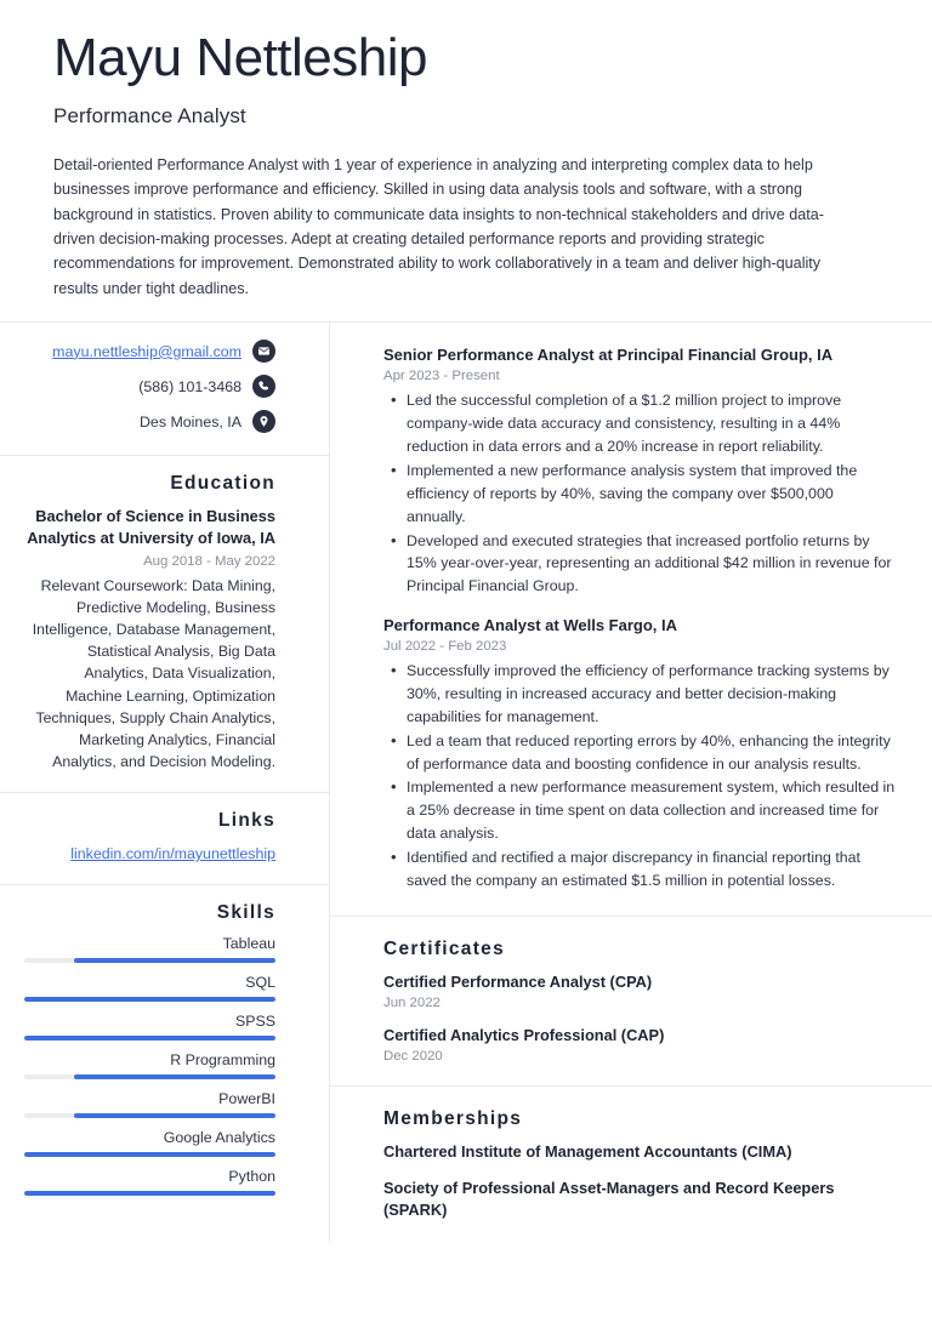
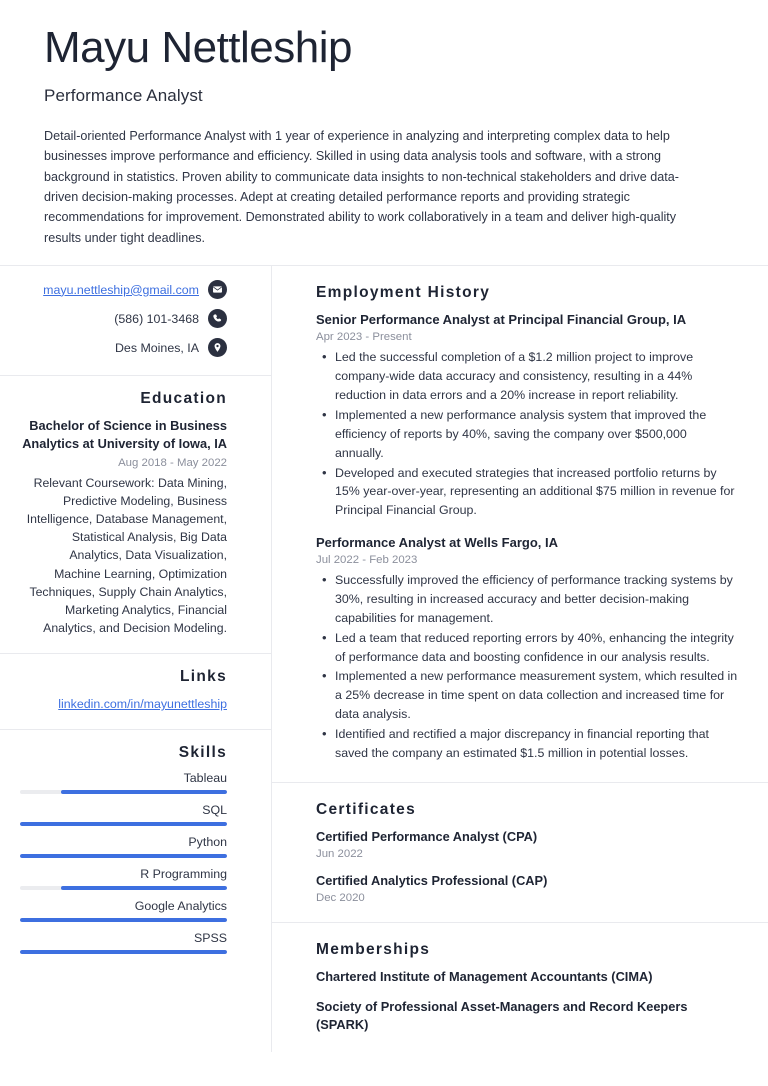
  Mayu Nettleship
  Performance Analyst
  Detail-oriented Performance Analyst with 1 year of experience in analyzing and interpreting complex data to help businesses improve performance and efficiency. Skilled in using data analysis tools and software, with a strong background in statistics. Proven ability to communicate data insights to non-technical stakeholders and drive data-driven decision-making processes. Adept at creating detailed performance reports and providing strategic recommendations for improvement. Demonstrated ability to work collaboratively in a team and deliver high-quality results under tight deadlines.
  mayu.nettleship@gmail.com
  (586) 101-3468
  Des Moines, IA
  Education
  Bachelor of Science in Business Analytics at University of Iowa, IA
  Aug 2018 - May 2022
  Relevant Coursework: Data Mining, Predictive Modeling, Business Intelligence, Database Management, Statistical Analysis, Big Data Analytics, Data Visualization, Machine Learning, Optimization Techniques, Supply Chain Analytics, Marketing Analytics, Financial Analytics, and Decision Modeling.
  Links
  linkedin.com/in/mayunettleship
  Skills
  Tableau
  SQL
- SPSS
+ Python
  R Programming
- PowerBI
  Google Analytics
- Python
+ SPSS
+ Employment History
  Senior Performance Analyst at Principal Financial Group, IA
  Apr 2023 - Present
  Led the successful completion of a $1.2 million project to improve company-wide data accuracy and consistency, resulting in a 44% reduction in data errors and a 20% increase in report reliability.
  Implemented a new performance analysis system that improved the efficiency of reports by 40%, saving the company over $500,000 annually.
- Developed and executed strategies that increased portfolio returns by 15% year-over-year, representing an additional $42 million in revenue for Principal Financial Group.
+ Developed and executed strategies that increased portfolio returns by 15% year-over-year, representing an additional $75 million in revenue for Principal Financial Group.
  Performance Analyst at Wells Fargo, IA
  Jul 2022 - Feb 2023
  Successfully improved the efficiency of performance tracking systems by 30%, resulting in increased accuracy and better decision-making capabilities for management.
  Led a team that reduced reporting errors by 40%, enhancing the integrity of performance data and boosting confidence in our analysis results.
  Implemented a new performance measurement system, which resulted in a 25% decrease in time spent on data collection and increased time for data analysis.
  Identified and rectified a major discrepancy in financial reporting that saved the company an estimated $1.5 million in potential losses.
  Certificates
  Certified Performance Analyst (CPA)
  Jun 2022
  Certified Analytics Professional (CAP)
  Dec 2020
  Memberships
  Chartered Institute of Management Accountants (CIMA)
  Society of Professional Asset-Managers and Record Keepers (SPARK)
